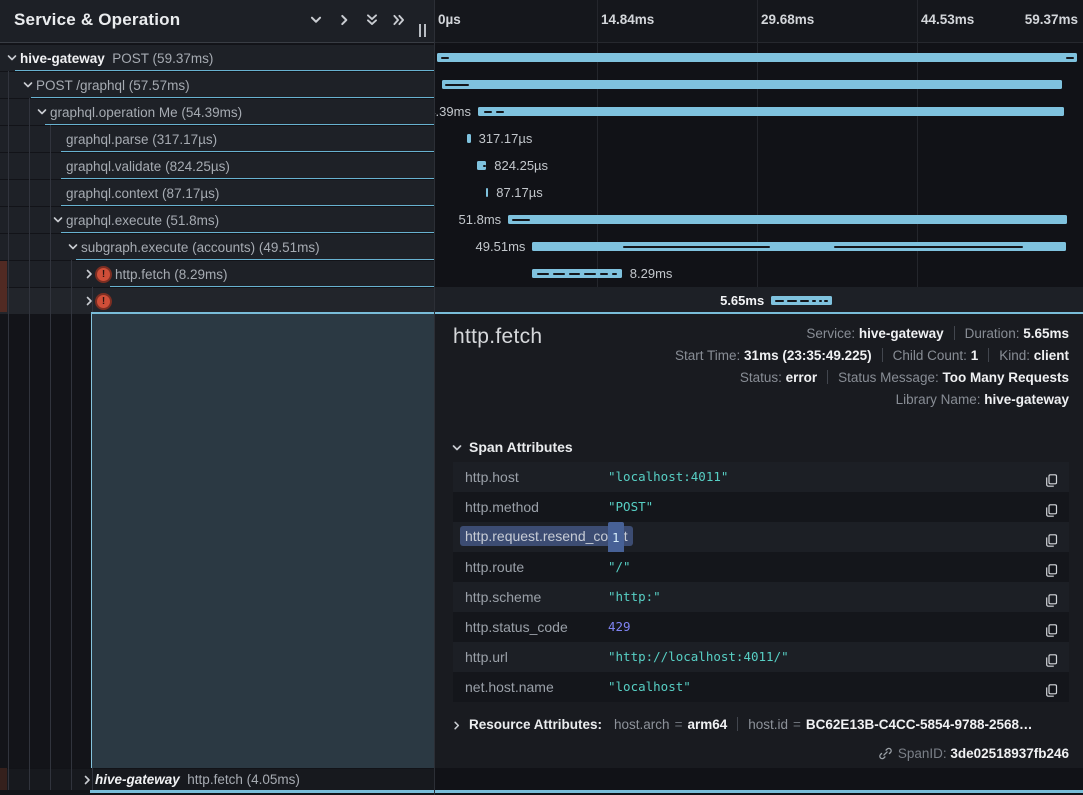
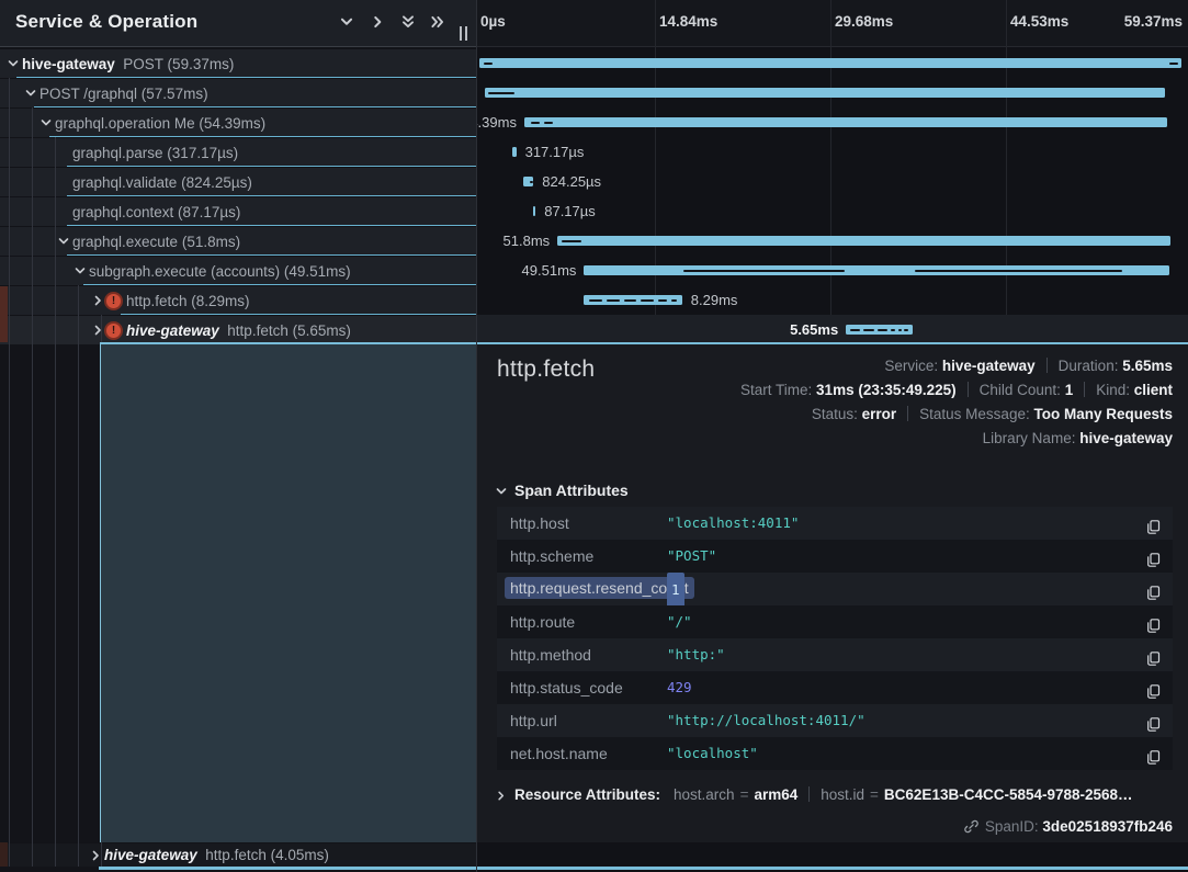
  Service & Operation
  hive-gateway POST (59.37ms)
  POST /graphql (57.57ms)
  graphql.operation Me (54.39ms)
  graphql.parse (317.17µs)
  graphql.validate (824.25µs)
  graphql.context (87.17µs)
  graphql.execute (51.8ms)
  subgraph.execute (accounts) (49.51ms)
  !
  http.fetch (8.29ms)
  !
+ hive-gateway http.fetch (5.65ms)
  hive-gateway http.fetch (4.05ms)
  0µs
  14.84ms
  29.68ms
  44.53ms
  59.37ms
  .39ms
  317.17µs
  824.25µs
  87.17µs
  51.8ms
  49.51ms
  8.29ms
  5.65ms
  http.fetch
  Service: hive-gateway Duration: 5.65ms
  Start Time: 31ms (23:35:49.225) Child Count: 1 Kind: client
  Status: error Status Message: Too Many Requests
  Library Name: hive-gateway
  Span Attributes
  http.host
  "localhost:4011"
- http.method
+ http.scheme
  "POST"
  http.request.resend_cot
  1
  http.route
  "/"
- http.scheme
+ http.method
  "http:"
  http.status_code
  429
  http.url
  "http://localhost:4011/"
  net.host.name
  "localhost"
  Resource Attributes: host.arch = arm64 host.id = BC62E13B-C4CC-5854-9788-2568…
  SpanID: 3de02518937fb246
